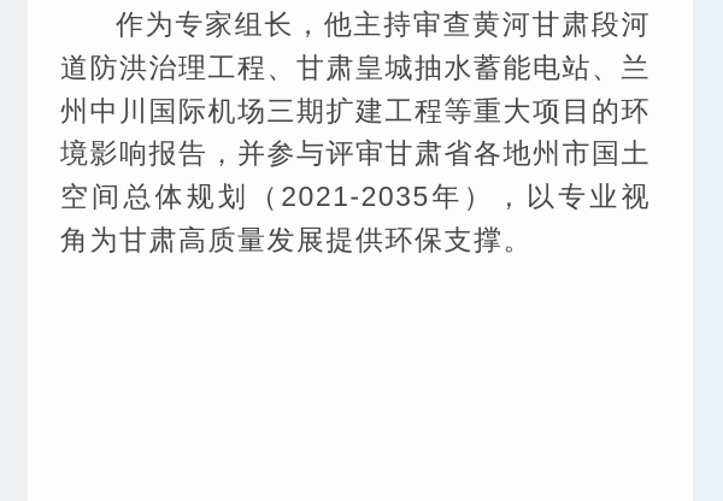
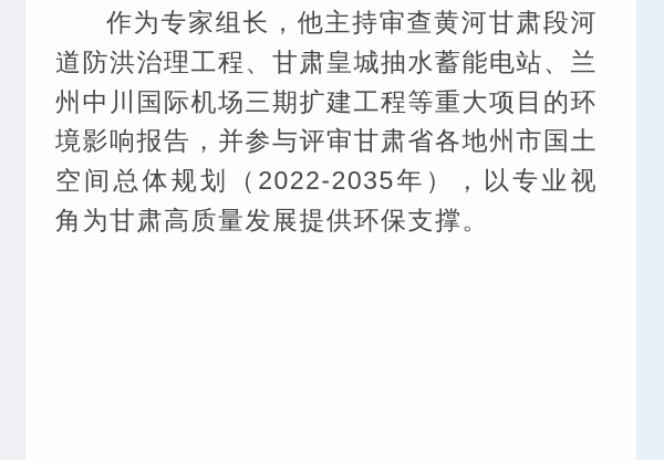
- 作为专家组长，他主持审查黄河甘肃段河道防洪治理工程、甘肃皇城抽水蓄能电站、兰州中川国际机场三期扩建工程等重大项目的环境影响报告，并参与评审甘肃省各地州市国土空间总体规划（2021-2035年），以专业视角为甘肃高质量发展提供环保支撑。
+ 作为专家组长，他主持审查黄河甘肃段河道防洪治理工程、甘肃皇城抽水蓄能电站、兰州中川国际机场三期扩建工程等重大项目的环境影响报告，并参与评审甘肃省各地州市国土空间总体规划（2022-2035年），以专业视角为甘肃高质量发展提供环保支撑。
